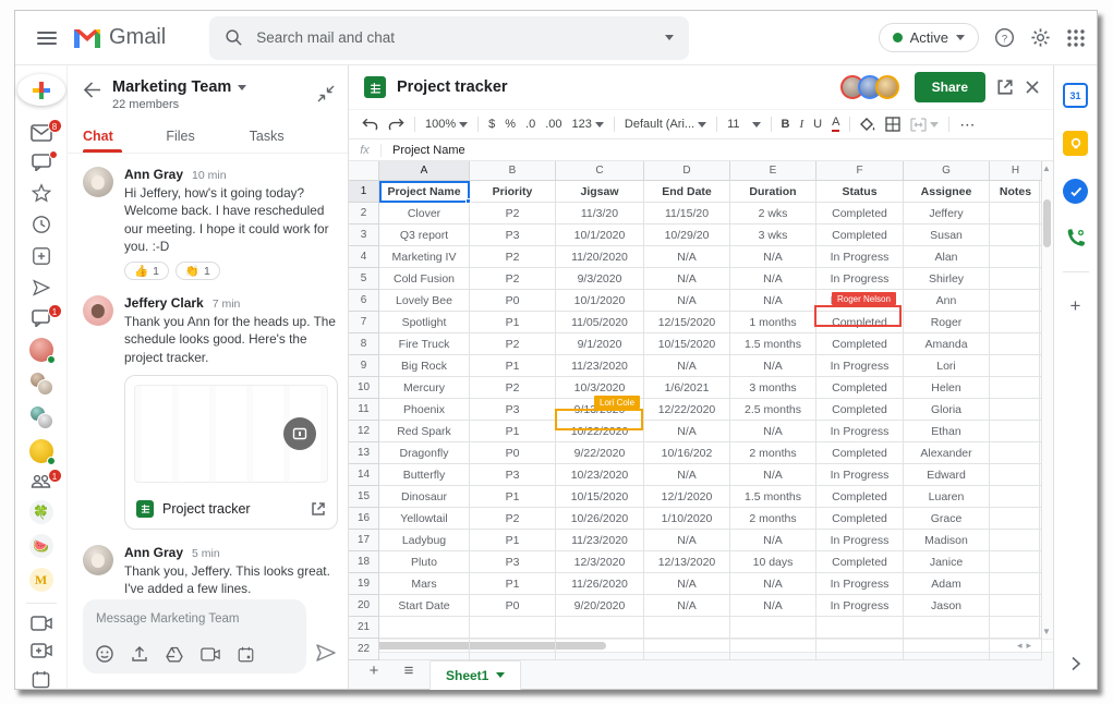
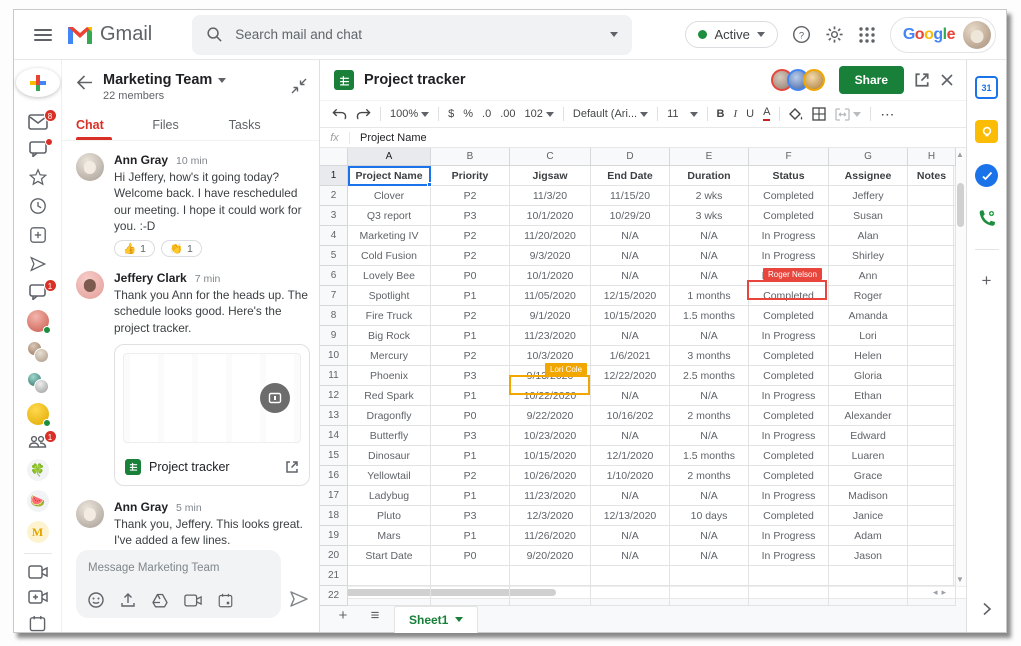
  Gmail
  Search mail and chat
  Active
  ?
+ Google
  8
  1
  1
  🍀
  🍉
  M
  Marketing Team
  22 members
  Chat
  Files
  Tasks
  Ann Gray
  10 min
  Hi Jeffery, how's it going today? Welcome back. I have rescheduled our meeting. I hope it could work for you. :-D
  👍
  1
  👏
  1
  Jeffery Clark
  7 min
  Thank you Ann for the heads up. The schedule looks good. Here's the project tracker.
  Project tracker
  Ann Gray
  5 min
  Thank you, Jeffery. This looks great. I've added a few lines.
  Message Marketing Team
  Project tracker
  Share
  100%
  $
  %
  .0
  .00
- 123
+ 102
  Default (Ari...
  11
  B
  I
  U
  A
  ⋯
  fx
  Project Name
  A
  B
  C
  D
  E
  F
  G
  H
  1
  Project Name
  Priority
  Jigsaw
  End Date
  Duration
  Status
  Assignee
  Notes
  2
  Clover
  P2
  11/3/20
  11/15/20
  2 wks
  Completed
  Jeffery
  3
  Q3 report
  P3
  10/1/2020
  10/29/20
  3 wks
  Completed
  Susan
  4
  Marketing IV
  P2
  11/20/2020
  N/A
  N/A
  In Progress
  Alan
  5
  Cold Fusion
  P2
  9/3/2020
  N/A
  N/A
  In Progress
  Shirley
  6
  Lovely Bee
  P0
  10/1/2020
  N/A
  N/A
  Ann
  7
  Spotlight
  P1
  11/05/2020
  12/15/2020
  1 months
  Completed
  Roger
  8
  Fire Truck
  P2
  9/1/2020
  10/15/2020
  1.5 months
  Completed
  Amanda
  9
  Big Rock
  P1
  11/23/2020
  N/A
  N/A
  In Progress
  Lori
  10
  Mercury
  P2
  10/3/2020
  1/6/2021
  3 months
  Completed
  Helen
  11
  Phoenix
  P3
  9/13/2020
  12/22/2020
  2.5 months
  Completed
  Gloria
  12
  Red Spark
  P1
  10/22/2020
  N/A
  N/A
  In Progress
  Ethan
  13
  Dragonfly
  P0
  9/22/2020
  10/16/202
  2 months
  Completed
  Alexander
  14
  Butterfly
  P3
  10/23/2020
  N/A
  N/A
  In Progress
  Edward
  15
  Dinosaur
  P1
  10/15/2020
  12/1/2020
  1.5 months
  Completed
  Luaren
  16
  Yellowtail
  P2
  10/26/2020
  1/10/2020
  2 months
  Completed
  Grace
  17
  Ladybug
  P1
  11/23/2020
  N/A
  N/A
  In Progress
  Madison
  18
  Pluto
  P3
  12/3/2020
  12/13/2020
  10 days
  Completed
  Janice
  19
  Mars
  P1
  11/26/2020
  N/A
  N/A
  In Progress
  Adam
  20
  Start Date
  P0
  9/20/2020
  N/A
  N/A
  In Progress
  Jason
  21
  22
  Roger Nelson
  Lori Cole
  ▲
  ▼
  ◂▸
  +
  ≡
  Sheet1
  31
  +
